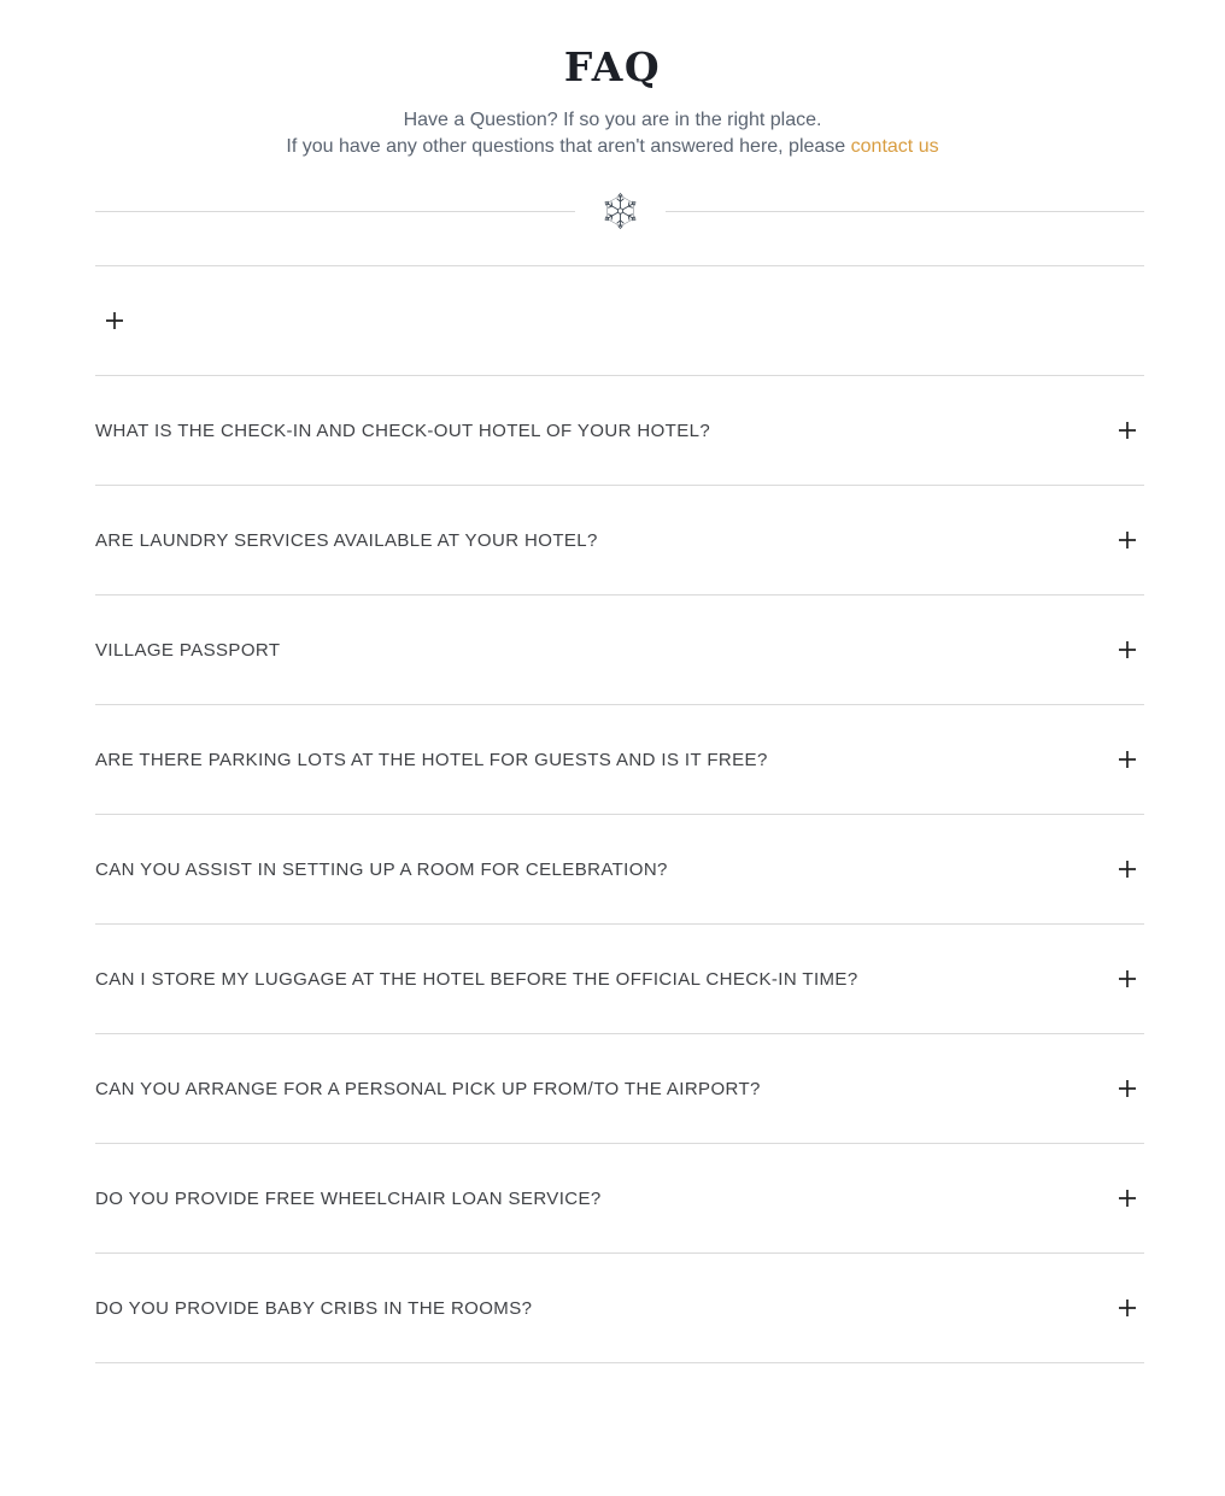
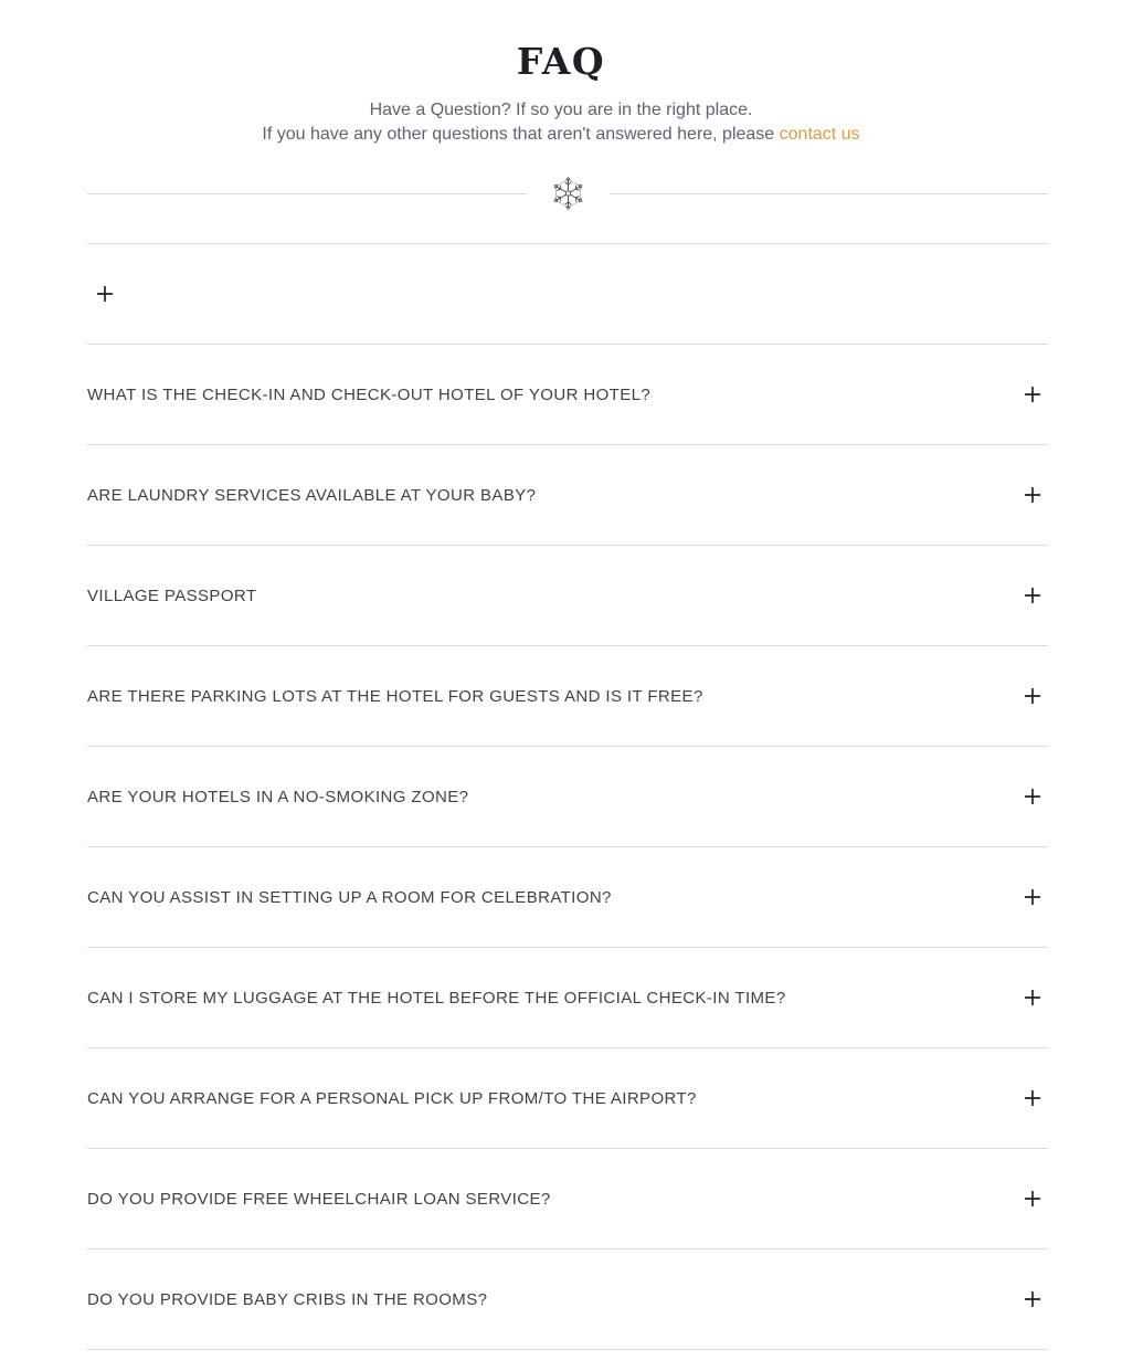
  FAQ
  Have a Question? If so you are in the right place.
  If you have any other questions that aren't answered here, please contact us
  WHAT IS THE CHECK-IN AND CHECK-OUT HOTEL OF YOUR HOTEL?
- ARE LAUNDRY SERVICES AVAILABLE AT YOUR HOTEL?
+ ARE LAUNDRY SERVICES AVAILABLE AT YOUR BABY?
  VILLAGE PASSPORT
  ARE THERE PARKING LOTS AT THE HOTEL FOR GUESTS AND IS IT FREE?
+ ARE YOUR HOTELS IN A NO-SMOKING ZONE?
  CAN YOU ASSIST IN SETTING UP A ROOM FOR CELEBRATION?
  CAN I STORE MY LUGGAGE AT THE HOTEL BEFORE THE OFFICIAL CHECK-IN TIME?
  CAN YOU ARRANGE FOR A PERSONAL PICK UP FROM/TO THE AIRPORT?
  DO YOU PROVIDE FREE WHEELCHAIR LOAN SERVICE?
  DO YOU PROVIDE BABY CRIBS IN THE ROOMS?
